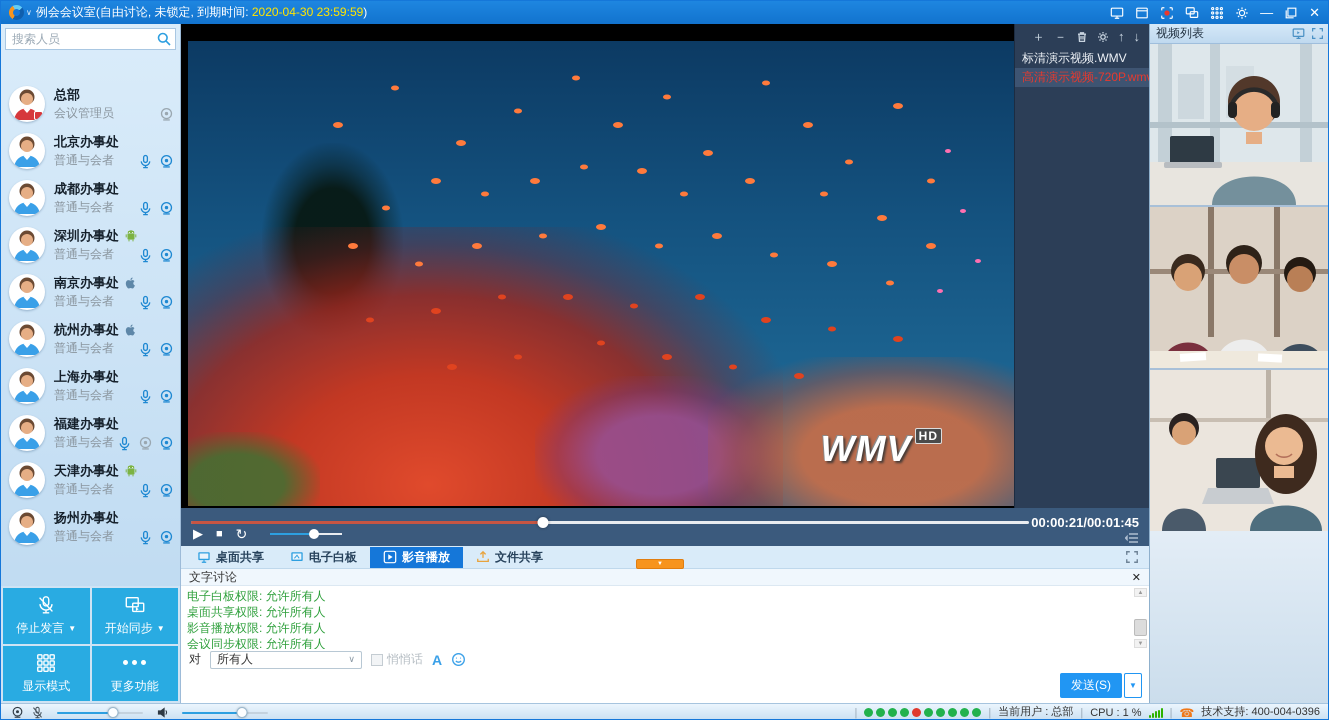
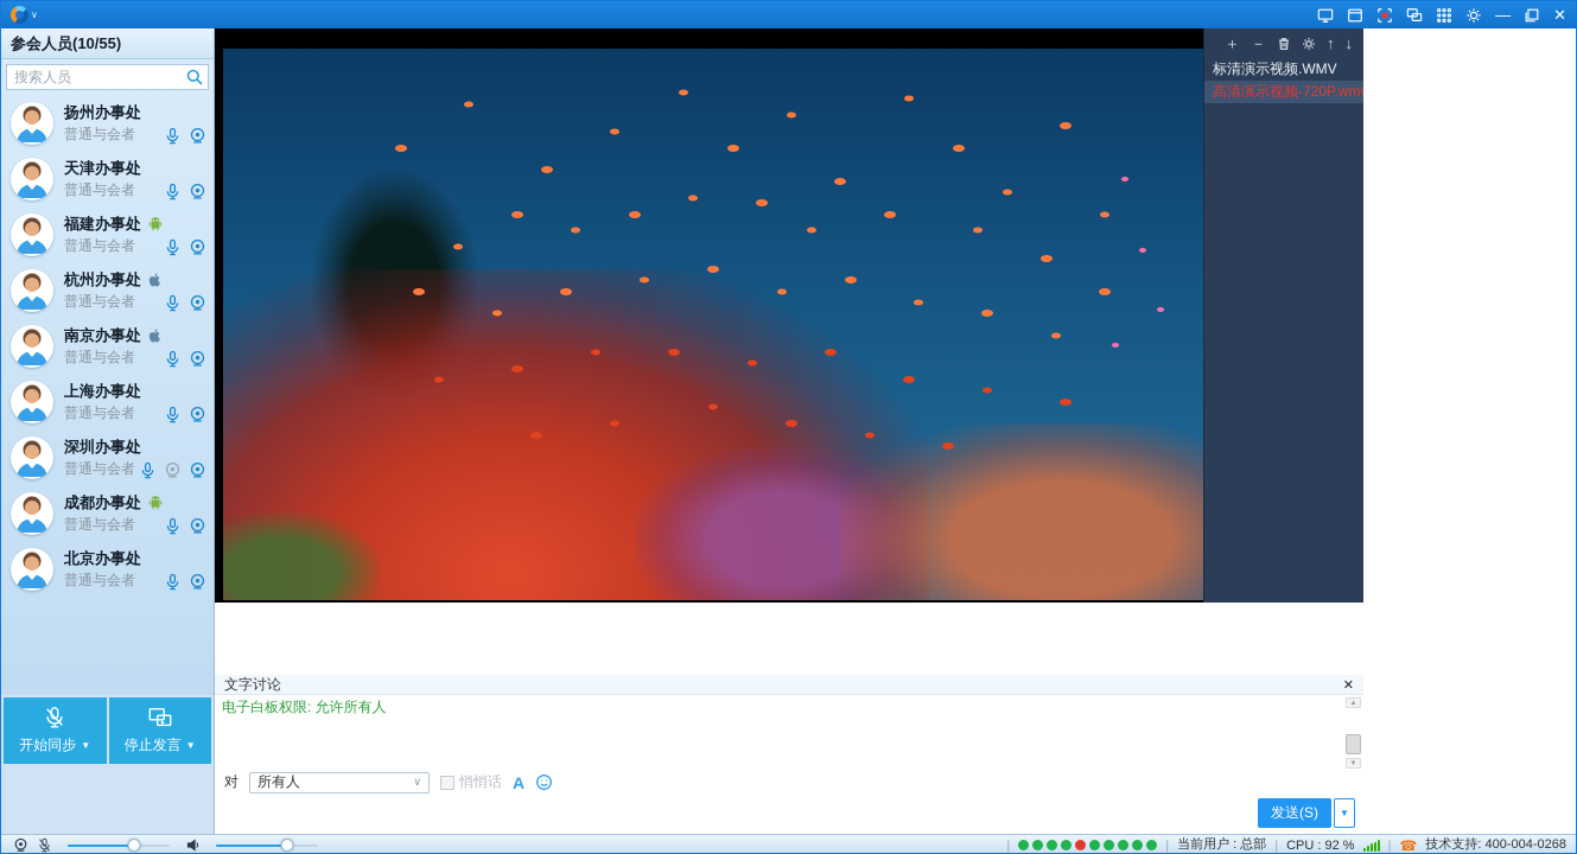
  ∨
- 例会会议室(自由讨论, 未锁定, 到期时间: 2020-04-30 23:59:59)
  —
  ✕
+ 参会人员(10/55)
  搜索人员
- 总部
- 会议管理员
- 北京办事处
+ 扬州办事处
  普通与会者
- 成都办事处
+ 天津办事处
  普通与会者
- 深圳办事处
+ 福建办事处
  普通与会者
- 南京办事处
+ 杭州办事处
  普通与会者
- 杭州办事处
+ 南京办事处
  普通与会者
  上海办事处
  普通与会者
- 福建办事处
+ 深圳办事处
  普通与会者
- 天津办事处
+ 成都办事处
  普通与会者
- 扬州办事处
+ 北京办事处
  普通与会者
- 停止发言
+ 开始同步
  ▼
- 开始同步
+ 停止发言
  ▼
- 显示模式
- 更多功能
- WMV HD
  ＋
  －
  ↑
  ↓
  标清演示视频.WMV
  高清演示视频-720P.wm
- ▶
- ■
- ↻
- 00:00:21/00:01:45
- 桌面共享
- 电子白板
- 影音播放
- 文件共享
  文字讨论
  ✕
  电子白板权限: 允许所有人
- 桌面共享权限: 允许所有人
- 影音播放权限: 允许所有人
- 会议同步权限: 允许所有人
  对
  所有人
  ∨
  悄悄话
  A
  发送(S)
  ▼
- 视频列表
  |
  |
  当前用户 : 总部
  |
- CPU : 1 %
+ CPU : 92 %
  |
  ☎
- 技术支持: 400-004-0396
+ 技术支持: 400-004-0268
